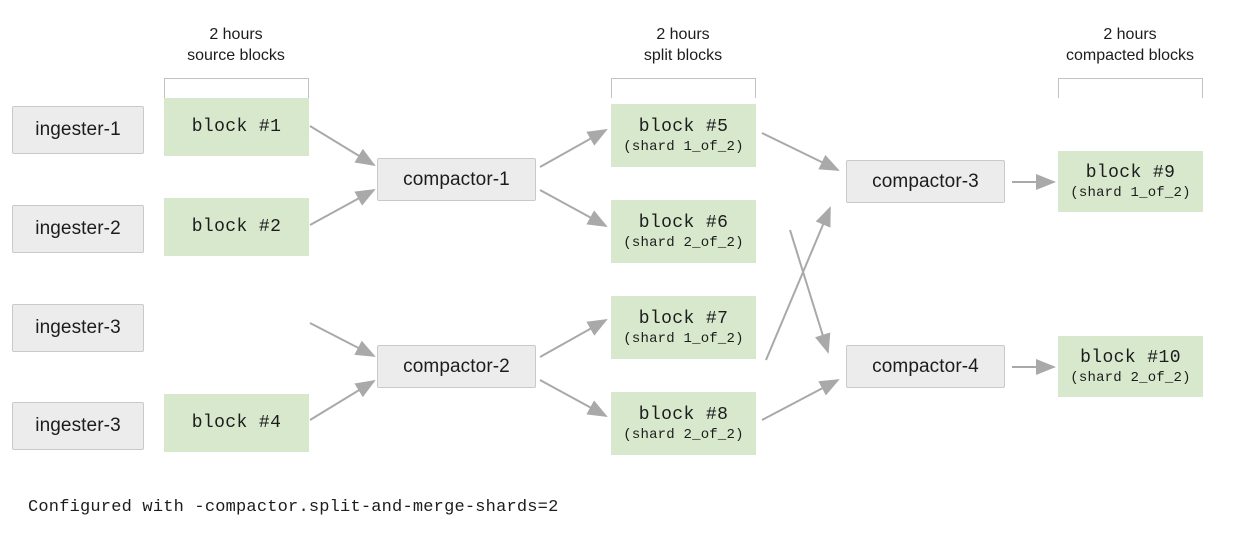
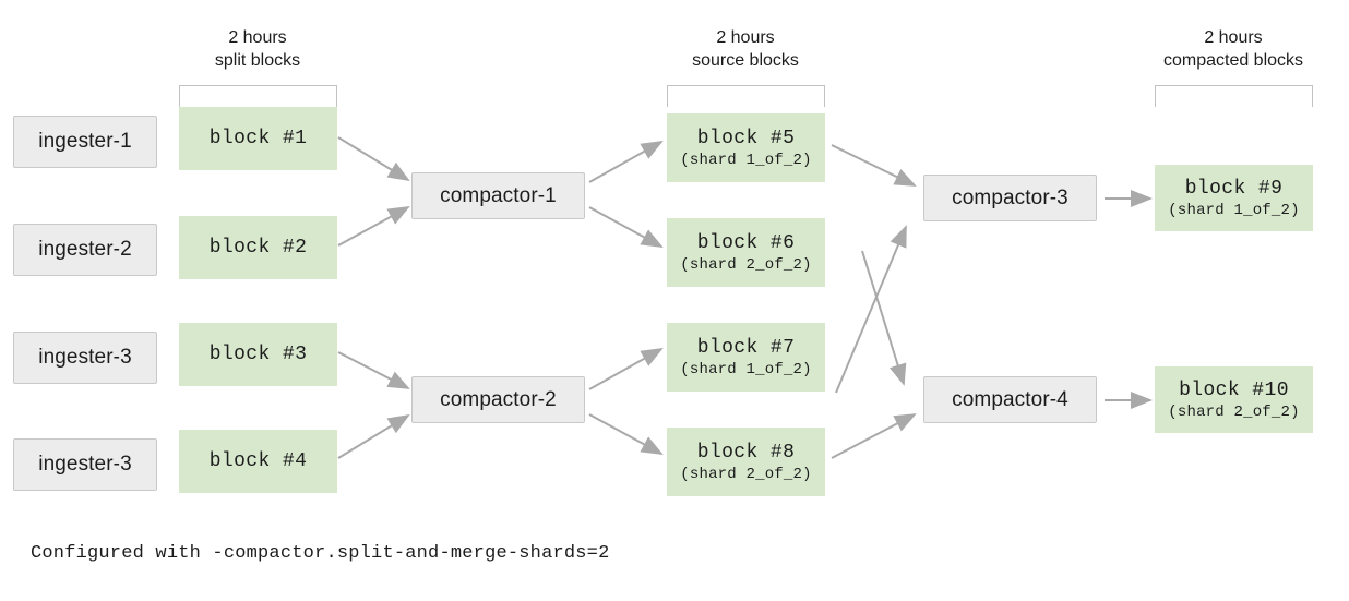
  2 hours
- source blocks
+ split blocks
  2 hours
- split blocks
+ source blocks
  2 hours
  compacted blocks
  ingester-1
  ingester-2
  ingester-3
  ingester-3
  block #1
  block #2
+ block #3
  block #4
  compactor-1
  compactor-2
  block #5
  (shard 1_of_2)
  block #6
  (shard 2_of_2)
  block #7
  (shard 1_of_2)
  block #8
  (shard 2_of_2)
  compactor-3
  compactor-4
  block #9
  (shard 1_of_2)
  block #10
  (shard 2_of_2)
  Configured with -compactor.split-and-merge-shards=2
